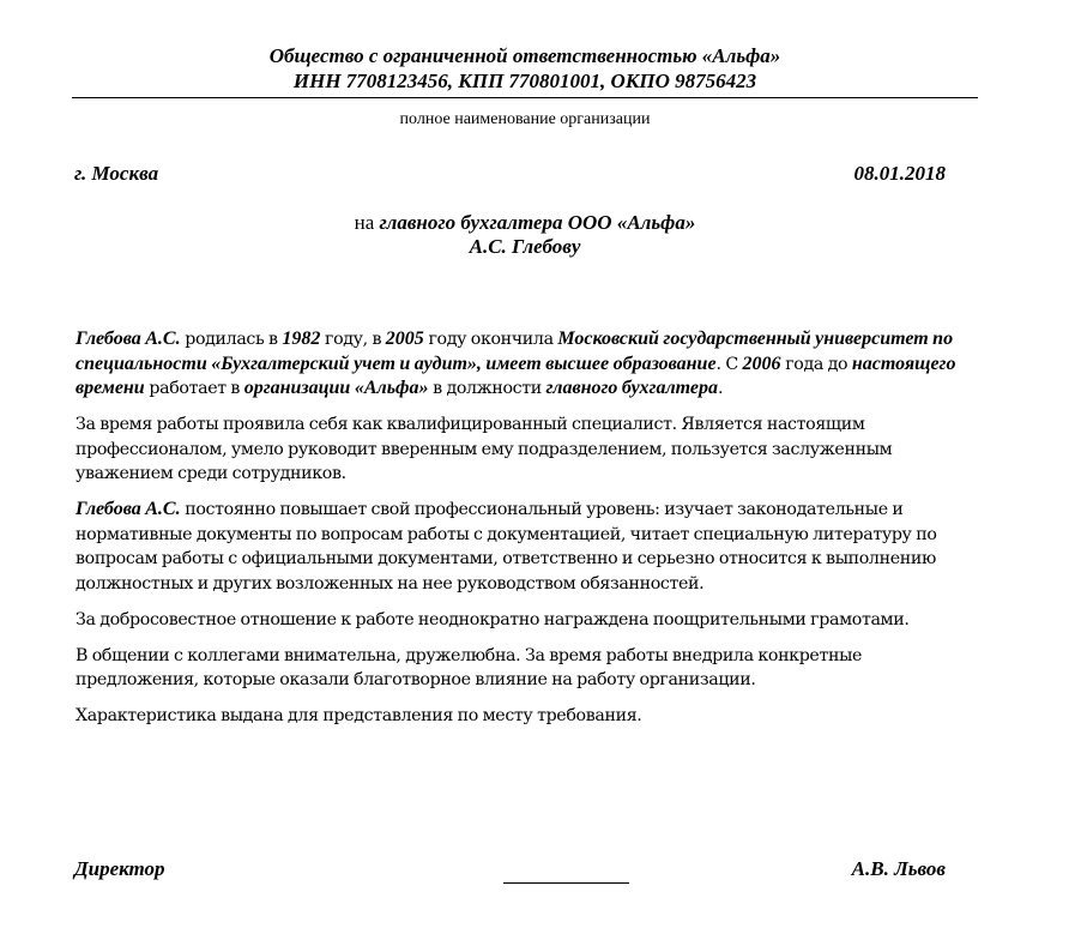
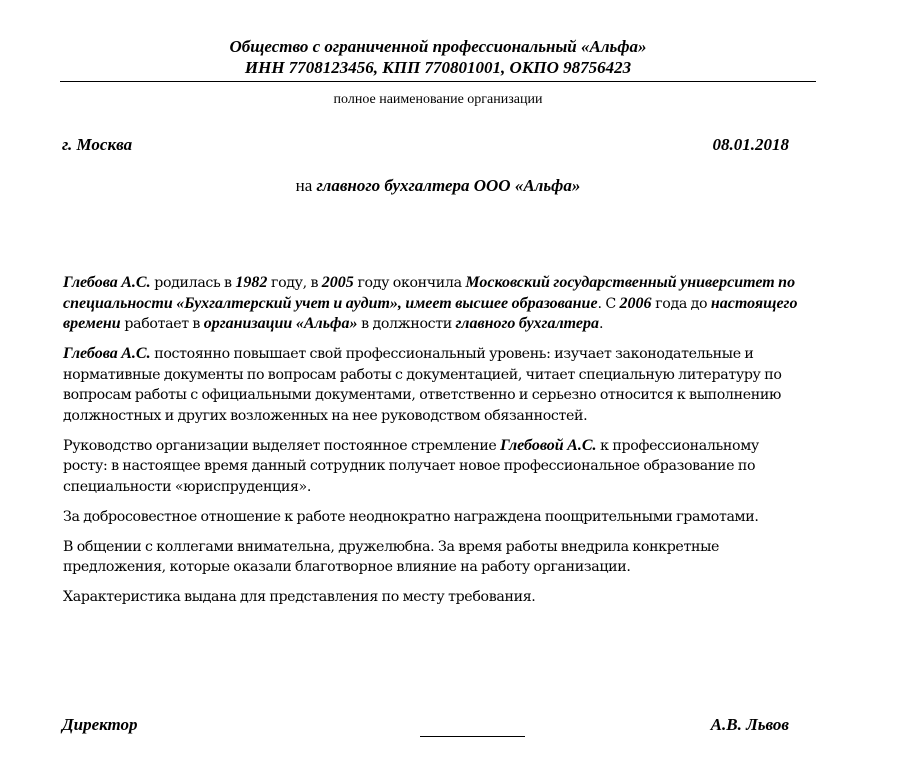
- Общество с ограниченной ответственностью «Альфа»
+ Общество с ограниченной профессиональный «Альфа»
  ИНН 7708123456, КПП 770801001, ОКПО 98756423
  полное наименование организации
  г. Москва
  08.01.2018
  на главного бухгалтера ООО «Альфа»
- А.С. Глебову
  Глебова А.С. родилась в 1982 году, в 2005 году окончила Московский государственный университет по специальности «Бухгалтерский учет и аудит», имеет высшее образование. С 2006 года до настоящего времени работает в организации «Альфа» в должности главного бухгалтера.
- За время работы проявила себя как квалифицированный специалист. Является настоящим профессионалом, умело руководит вверенным ему подразделением, пользуется заслуженным уважением среди сотрудников.
  Глебова А.С. постоянно повышает свой профессиональный уровень: изучает законодательные и нормативные документы по вопросам работы с документацией, читает специальную литературу по вопросам работы с официальными документами, ответственно и серьезно относится к выполнению должностных и других возложенных на нее руководством обязанностей.
+ Руководство организации выделяет постоянное стремление Глебовой А.С. к профессиональному росту: в настоящее время данный сотрудник получает новое профессиональное образование по специальности «юриспруденция».
  За добросовестное отношение к работе неоднократно награждена поощрительными грамотами.
  В общении с коллегами внимательна, дружелюбна. За время работы внедрила конкретные предложения, которые оказали благотворное влияние на работу организации.
  Характеристика выдана для представления по месту требования.
  Директор
  А.В. Львов
